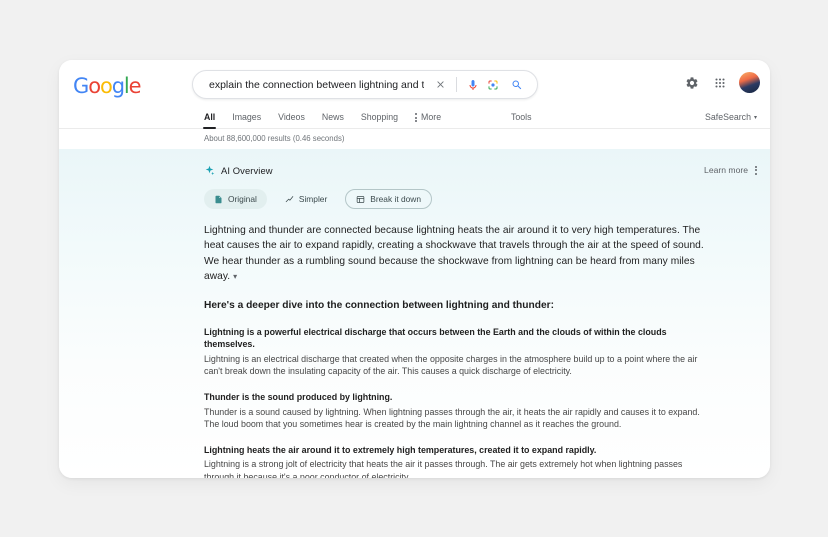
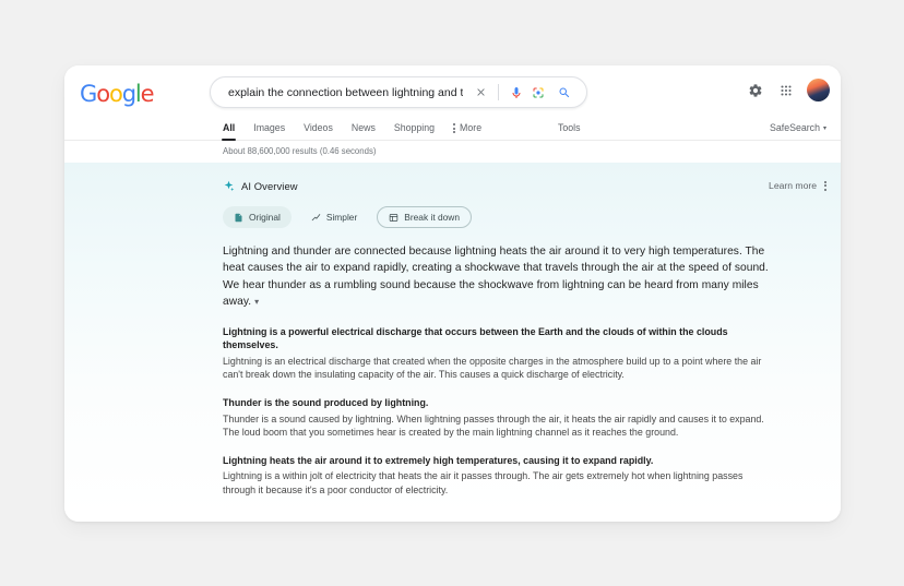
  Google
  explain the connection between lightning and t
  All
  Images
  Videos
  News
  Shopping
  More
  Tools
  SafeSearch
  About 88,600,000 results (0.46 seconds)
  AI Overview
  Learn more
  Original
  Simpler
  Break it down
  Lightning and thunder are connected because lightning heats the air around it to very high temperatures. The heat causes the air to expand rapidly, creating a shockwave that travels through the air at the speed of sound. We hear thunder as a rumbling sound because the shockwave from lightning can be heard from many miles away. ▾
- Here's a deeper dive into the connection between lightning and thunder:
  Lightning is a powerful electrical discharge that occurs between the Earth and the clouds of within the clouds themselves.
  Lightning is an electrical discharge that created when the opposite charges in the atmosphere build up to a point where the air can't break down the insulating capacity of the air. This causes a quick discharge of electricity.
  Thunder is the sound produced by lightning.
  Thunder is a sound caused by lightning. When lightning passes through the air, it heats the air rapidly and causes it to expand. The loud boom that you sometimes hear is created by the main lightning channel as it reaches the ground.
- Lightning heats the air around it to extremely high temperatures, created it to expand rapidly.
+ Lightning heats the air around it to extremely high temperatures, causing it to expand rapidly.
- Lightning is a strong jolt of electricity that heats the air it passes through. The air gets extremely hot when lightning passes through it because it's a poor conductor of electricity.
+ Lightning is a within jolt of electricity that heats the air it passes through. The air gets extremely hot when lightning passes through it because it's a poor conductor of electricity.
